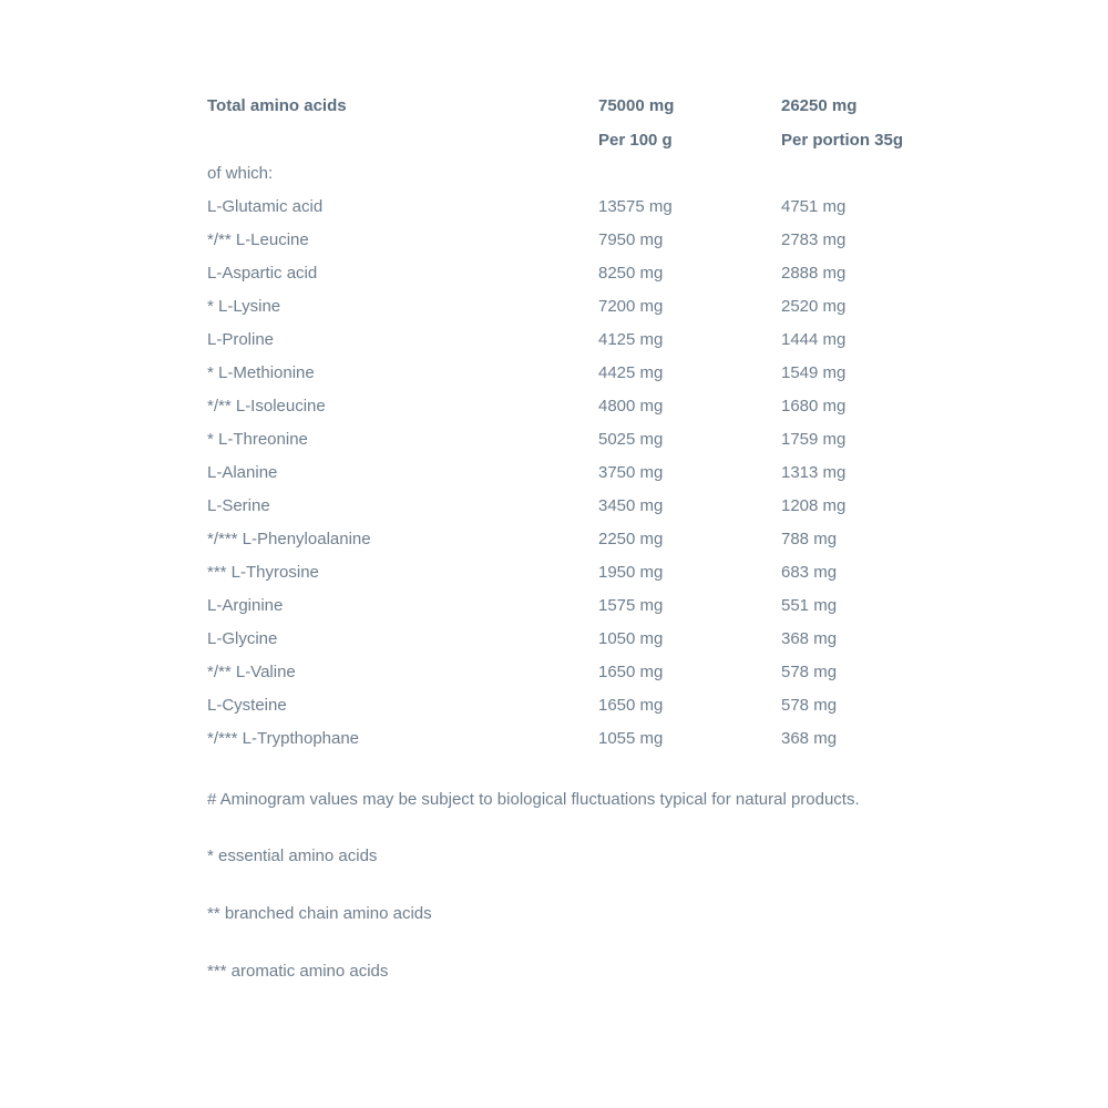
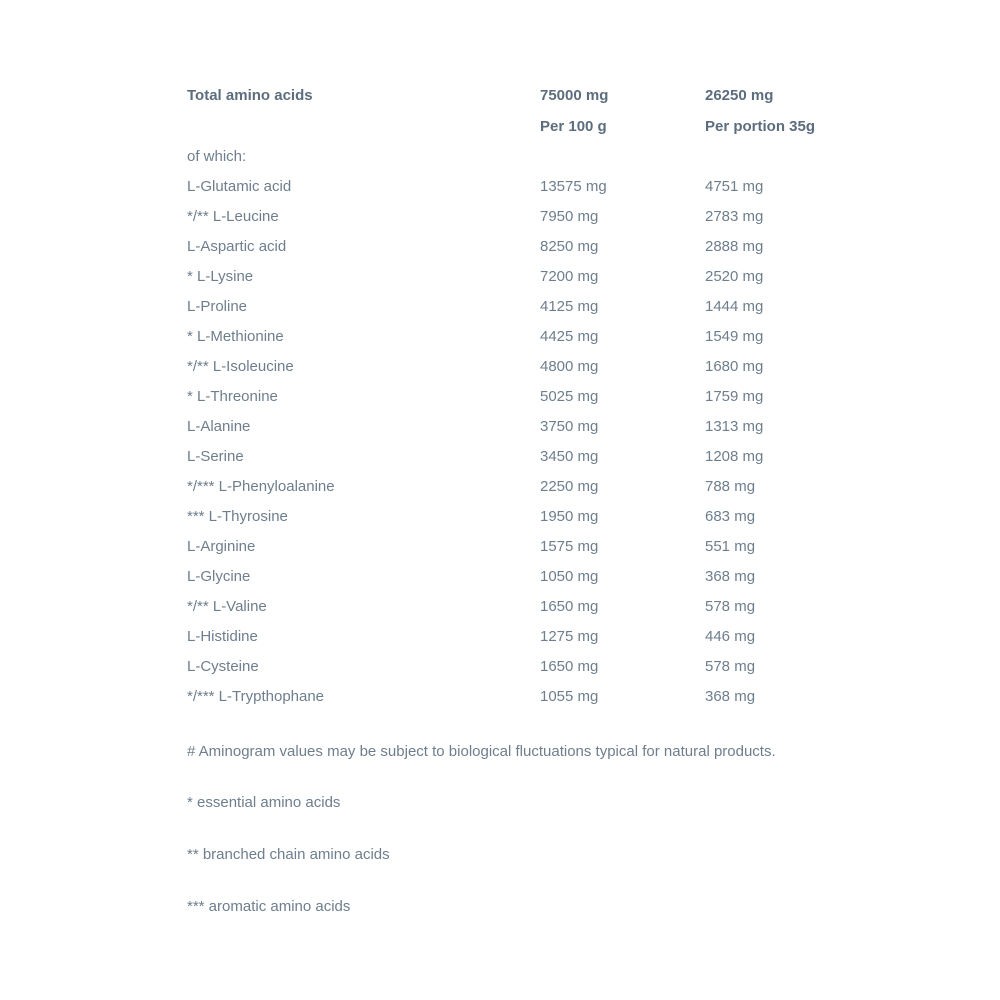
  Total amino acids
  75000 mg
  26250 mg
  Per 100 g
  Per portion 35g
  of which:
  L-Glutamic acid
  13575 mg
  4751 mg
  */** L-Leucine
  7950 mg
  2783 mg
  L-Aspartic acid
  8250 mg
  2888 mg
  * L-Lysine
  7200 mg
  2520 mg
  L-Proline
  4125 mg
  1444 mg
  * L-Methionine
  4425 mg
  1549 mg
  */** L-Isoleucine
  4800 mg
  1680 mg
  * L-Threonine
  5025 mg
  1759 mg
  L-Alanine
  3750 mg
  1313 mg
  L-Serine
  3450 mg
  1208 mg
  */*** L-Phenyloalanine
  2250 mg
  788 mg
  *** L-Thyrosine
  1950 mg
  683 mg
  L-Arginine
  1575 mg
  551 mg
  L-Glycine
  1050 mg
  368 mg
  */** L-Valine
  1650 mg
  578 mg
+ L-Histidine
+ 1275 mg
+ 446 mg
  L-Cysteine
  1650 mg
  578 mg
  */*** L-Trypthophane
  1055 mg
  368 mg
  # Aminogram values may be subject to biological fluctuations typical for natural products.
  * essential amino acids
  ** branched chain amino acids
  *** aromatic amino acids
